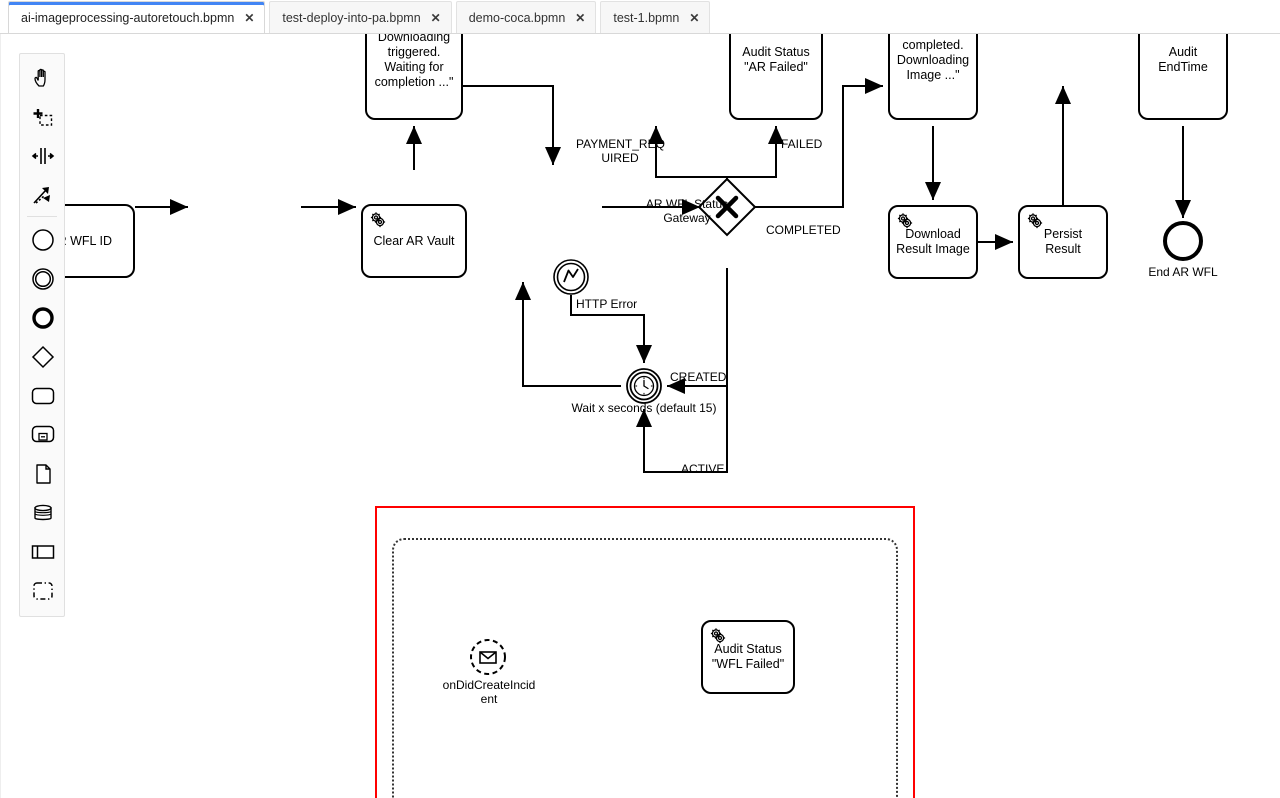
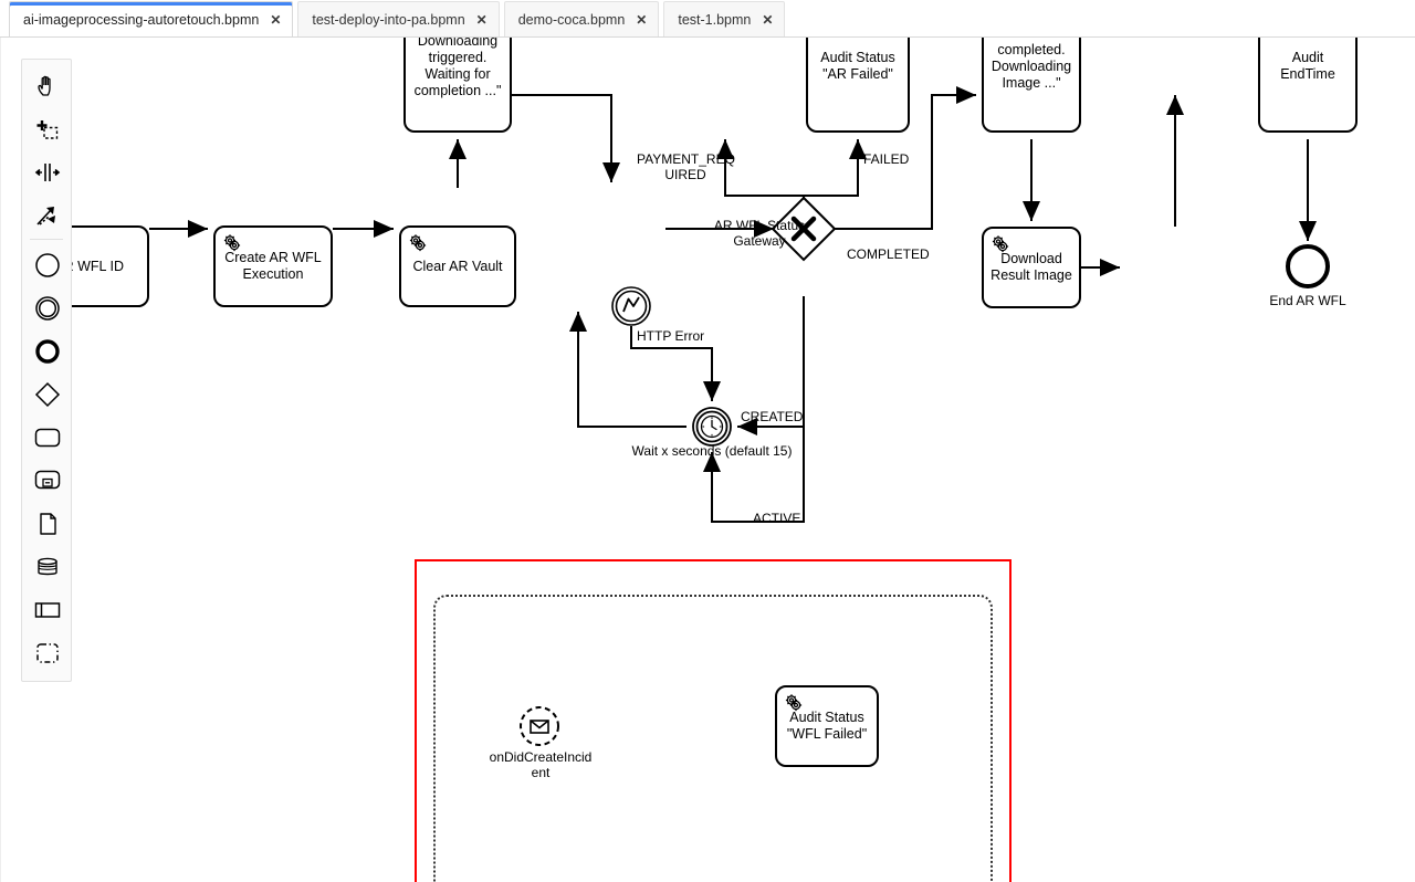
  ai-imageprocessing-autoretouch.bpmn
  ✕
  test-deploy-into-pa.bpmn
  ✕
  demo-coca.bpmn
  ✕
  test-1.bpmn
  ✕
+ Create AR WFL Execution
  Clear AR Vault
  Downloading triggered. Waiting for completion ..."
  Audit Status "AR Failed"
  completed. Downloading Image ..."
  Download Result Image
- Persist Result
  Audit EndTime
  Audit Status "WFL Failed"
  AR WFL Status Gateway
  Wait x seconds (default 15)
  End AR WFL
  onDidCreateIncid ent
  PAYMENT_REQ UIRED
  FAILED
  COMPLETED
  HTTP Error
  CREATED
  ACTIVE
